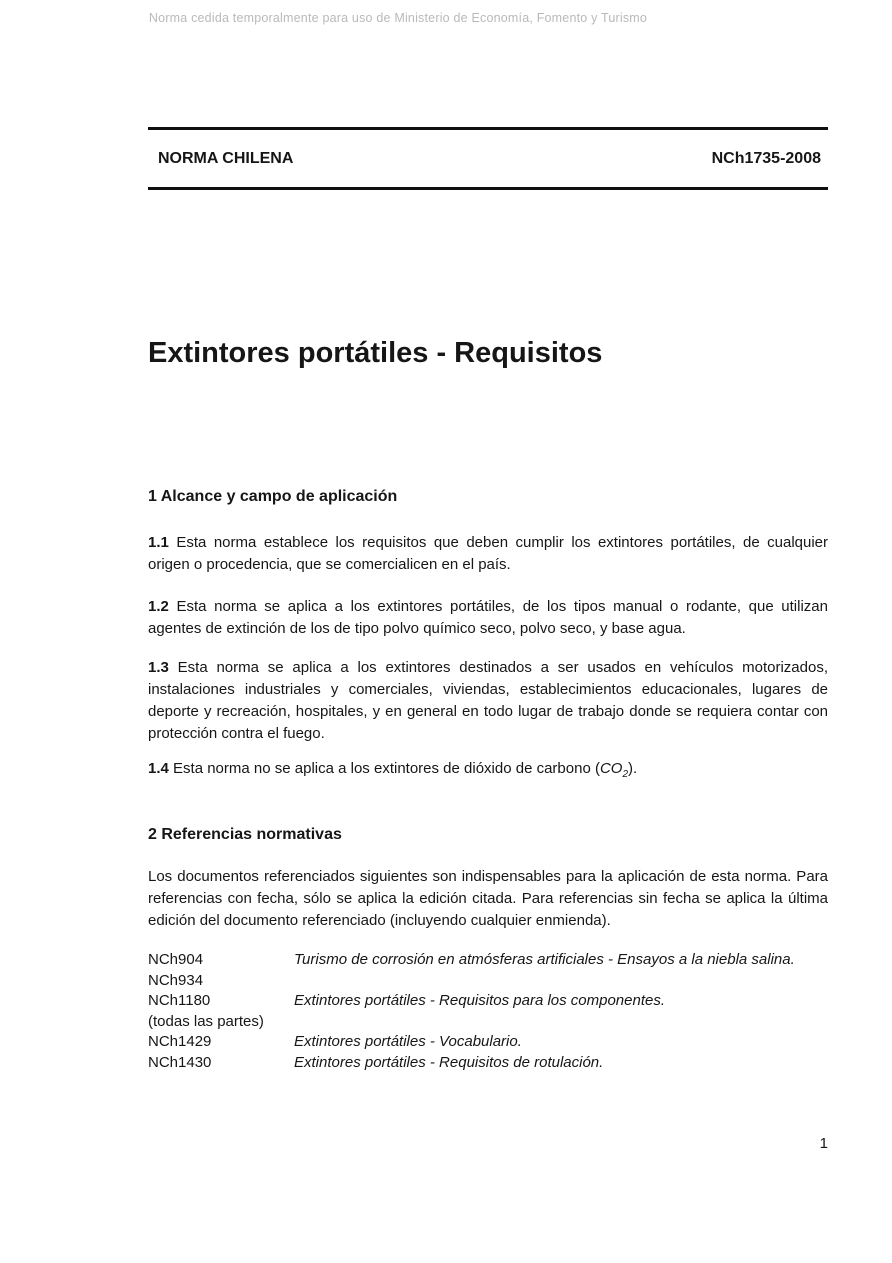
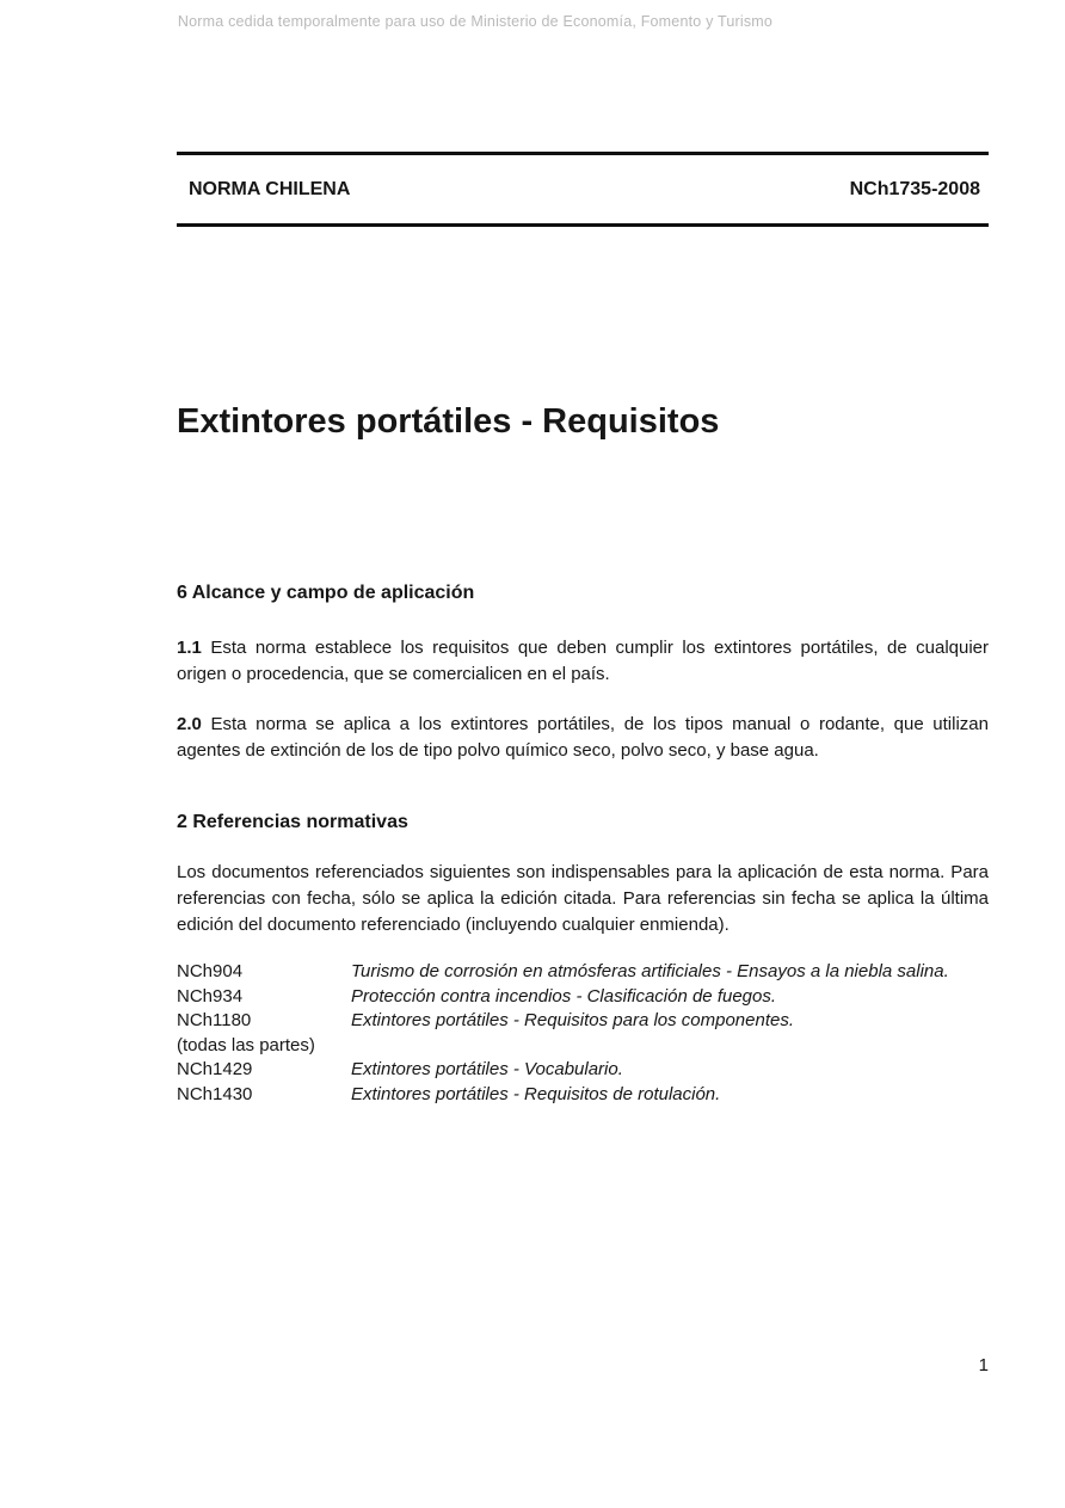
  Norma cedida temporalmente para uso de Ministerio de Economía, Fomento y Turismo
  NORMA CHILENA
  NCh1735-2008
  Extintores portátiles - Requisitos
- 1 Alcance y campo de aplicación
+ 6 Alcance y campo de aplicación
  1.1 Esta norma establece los requisitos que deben cumplir los extintores portátiles, de cualquier origen o procedencia, que se comercialicen en el país.
- 1.2 Esta norma se aplica a los extintores portátiles, de los tipos manual o rodante, que utilizan agentes de extinción de los de tipo polvo químico seco, polvo seco, y base agua.
+ 2.0 Esta norma se aplica a los extintores portátiles, de los tipos manual o rodante, que utilizan agentes de extinción de los de tipo polvo químico seco, polvo seco, y base agua.
- 1.3 Esta norma se aplica a los extintores destinados a ser usados en vehículos motorizados, instalaciones industriales y comerciales, viviendas, establecimientos educacionales, lugares de deporte y recreación, hospitales, y en general en todo lugar de trabajo donde se requiera contar con protección contra el fuego.
- 1.4 Esta norma no se aplica a los extintores de dióxido de carbono (CO2).
  2 Referencias normativas
  Los documentos referenciados siguientes son indispensables para la aplicación de esta norma. Para referencias con fecha, sólo se aplica la edición citada. Para referencias sin fecha se aplica la última edición del documento referenciado (incluyendo cualquier enmienda).
  NCh904
  Turismo de corrosión en atmósferas artificiales - Ensayos a la niebla salina.
  NCh934
+ Protección contra incendios - Clasificación de fuegos.
  NCh1180
  (todas las partes)
  Extintores portátiles - Requisitos para los componentes.
  NCh1429
  Extintores portátiles - Vocabulario.
  NCh1430
  Extintores portátiles - Requisitos de rotulación.
  1
